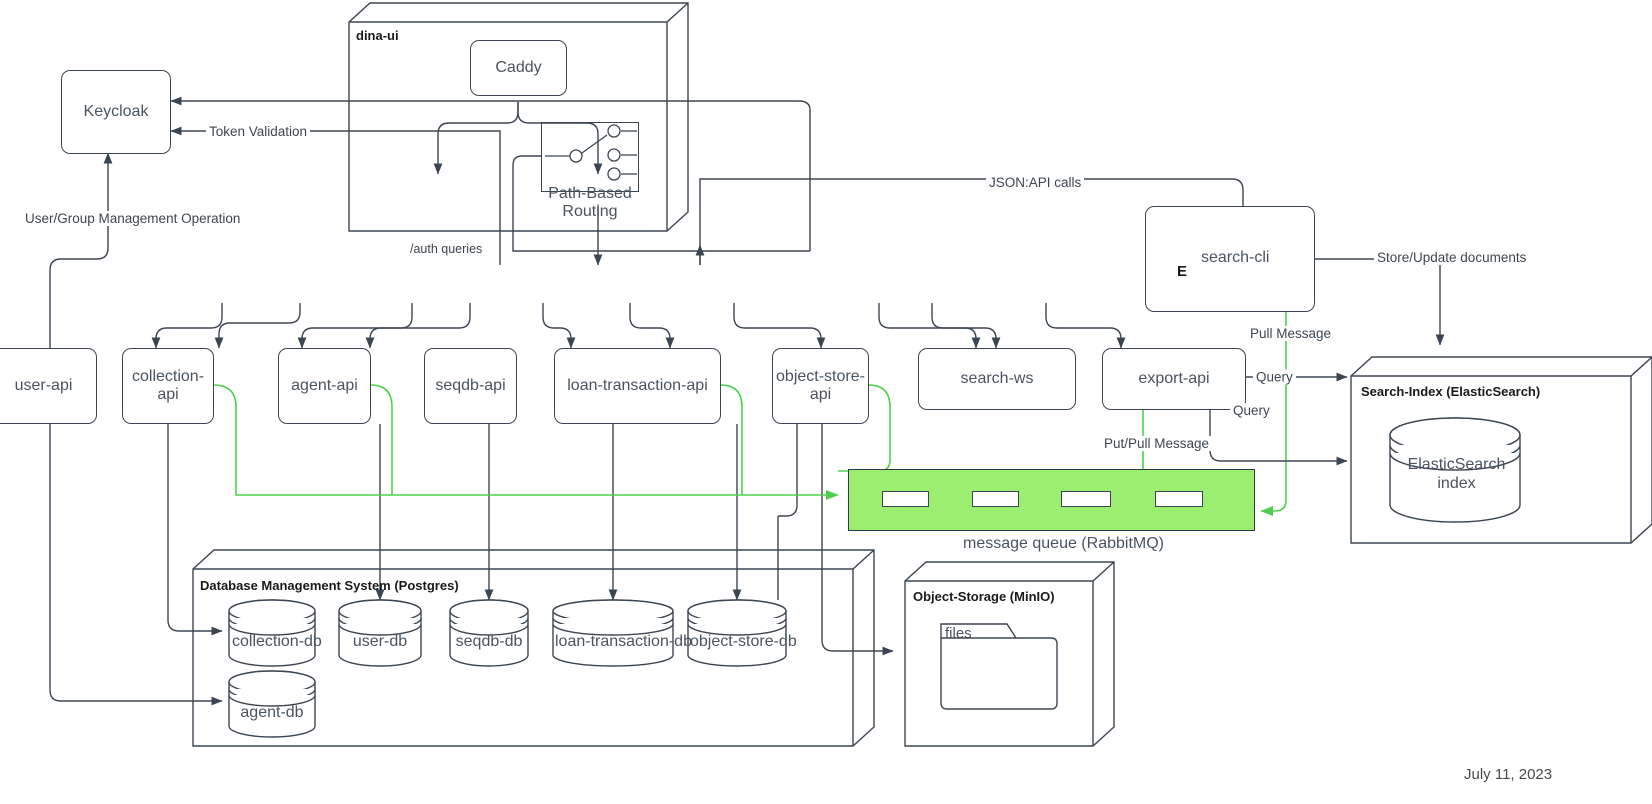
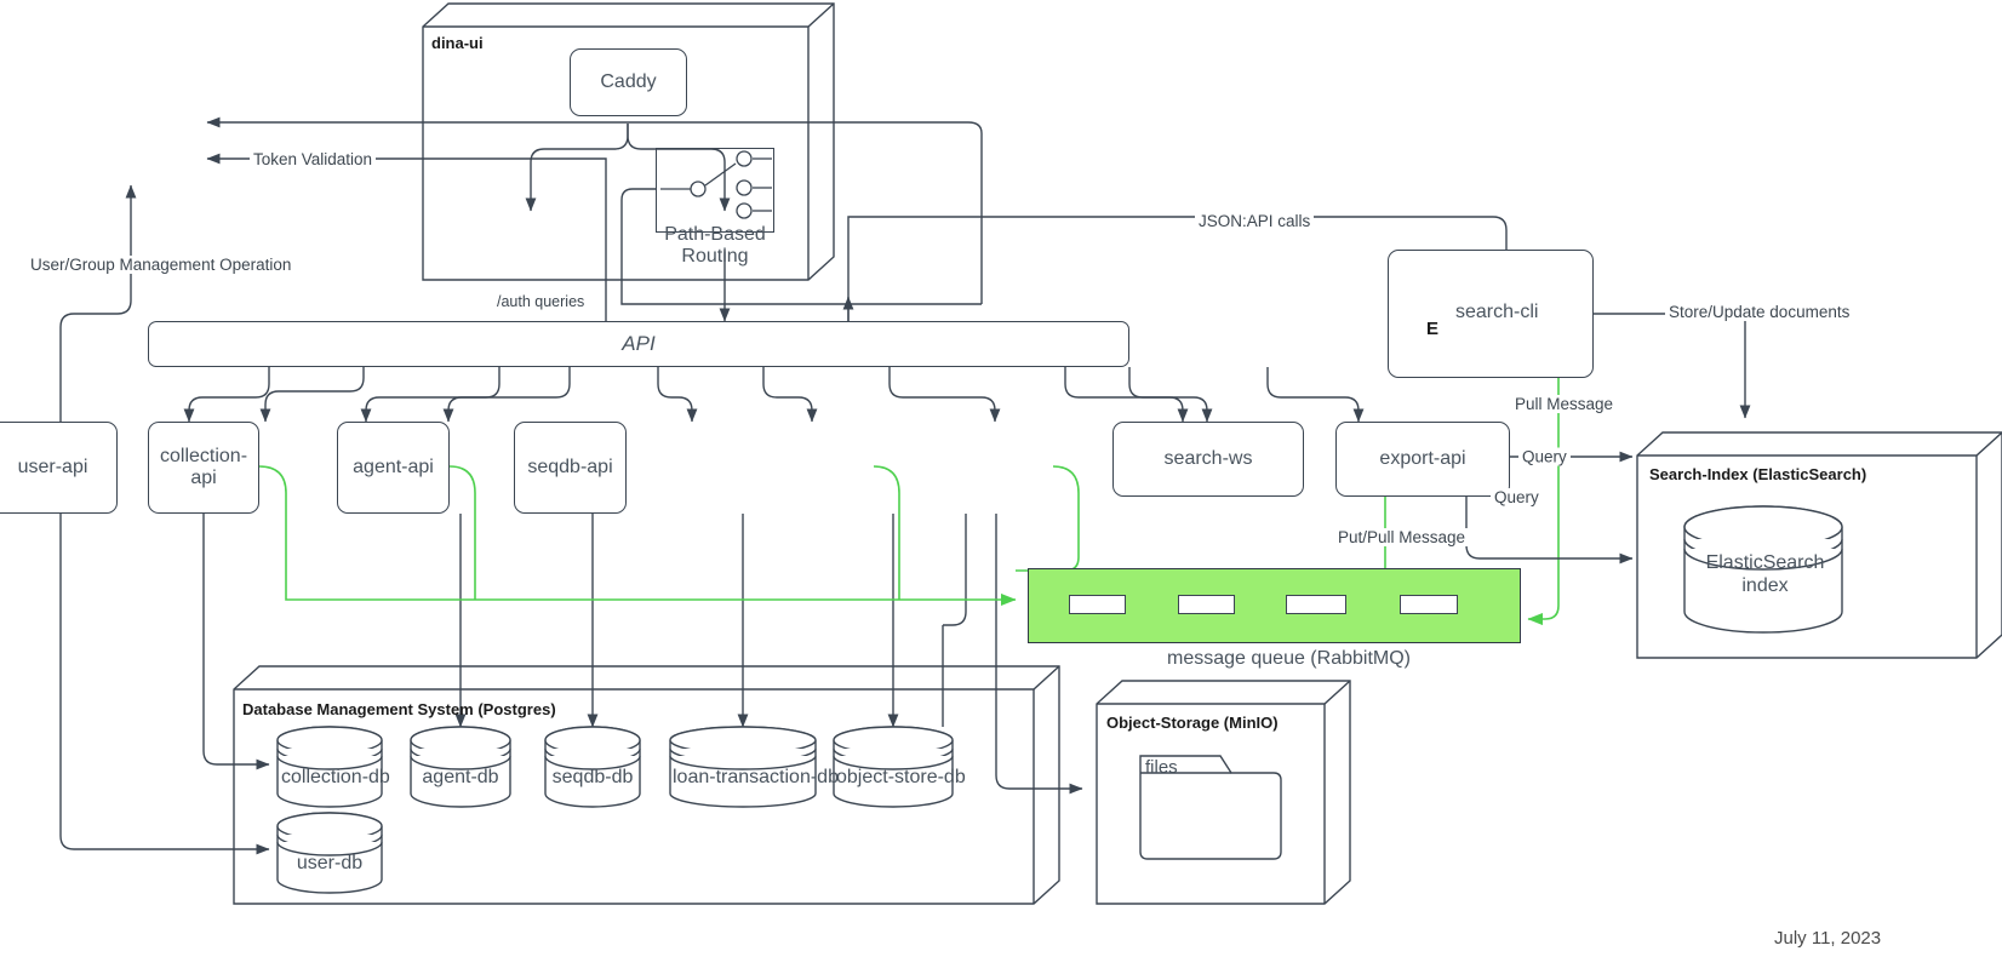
- Keycloak
  dina-ui
  Caddy
  Path-Based Routing
+ API
  user-api
  collection-api
  agent-api
  seqdb-api
- loan-transaction-api
- object-store-api
  search-ws
  export-api
  search-cli
  E
  message queue (RabbitMQ)
  Search-Index (ElasticSearch)
  ElasticSearch index
  Database Management System (Postgres)
  Object-Storage (MinIO)
  files
  collection-db
- user-db
+ agent-db
  seqdb-db
  loan-transaction-db
  object-store-db
- agent-db
+ user-db
  Token Validation
  User/Group Management Operation
  /auth queries
  JSON:API calls
  Store/Update documents
  Pull Message
  Put/Pull Message
  Query
  Query
  July 11, 2023
